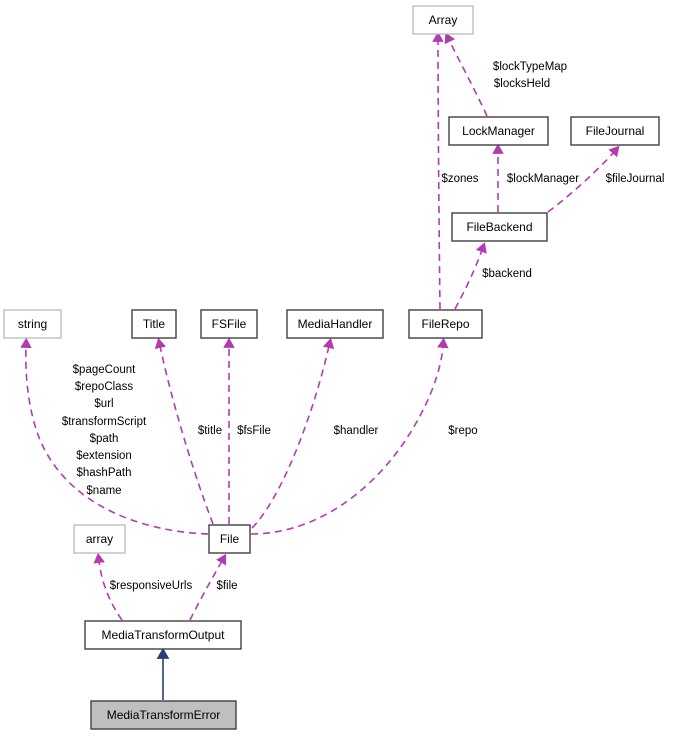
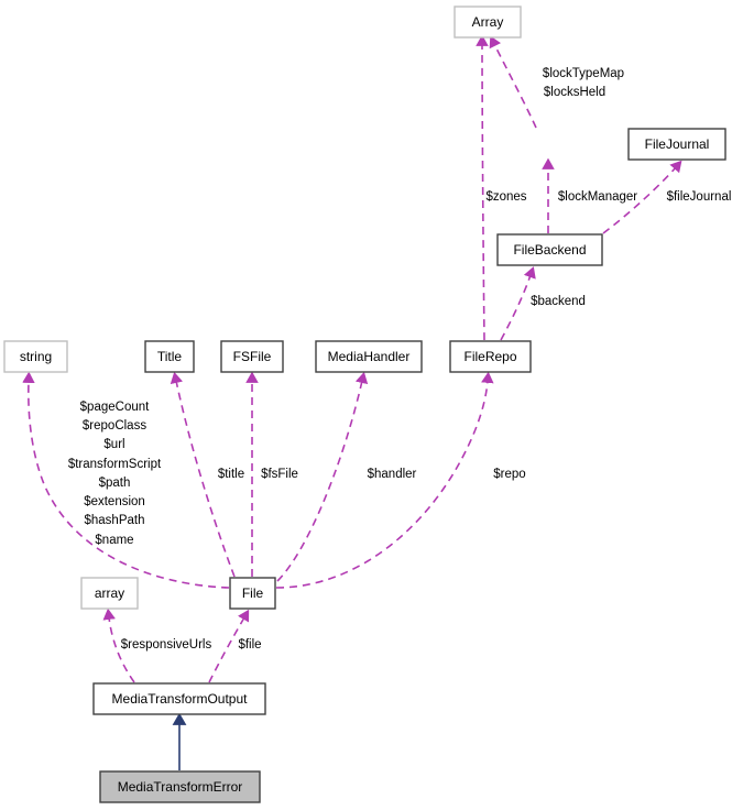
  Array
- LockManager
  FileJournal
  FileBackend
  FileRepo
  string
  Title
  FSFile
  MediaHandler
  array
  File
  MediaTransformOutput
  MediaTransformError
  $lockTypeMap
  $locksHeld
  $zones
  $lockManager
  $fileJournal
  $backend
  $pageCount
  $repoClass
  $url
  $transformScript
  $path
  $extension
  $hashPath
  $name
  $title
  $fsFile
  $handler
  $repo
  $responsiveUrls
  $file
